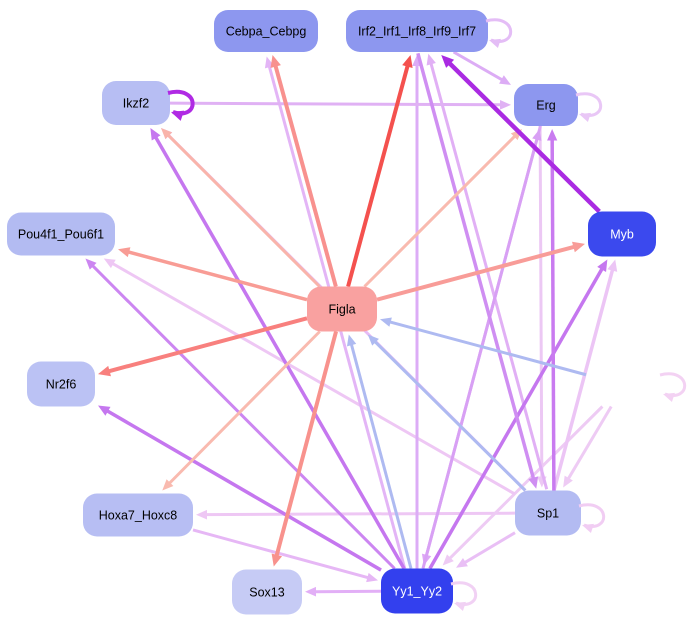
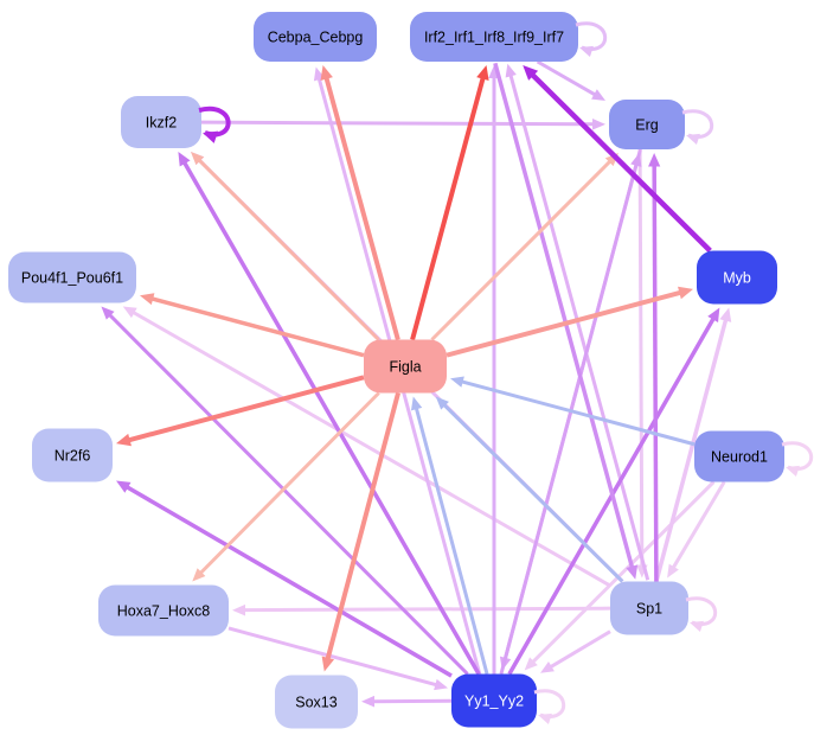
  Cebpa_Cebpg
  Irf2_Irf1_Irf8_Irf9_Irf7
  Ikzf2
  Erg
  Pou4f1_Pou6f1
  Myb
  Figla
  Nr2f6
+ Neurod1
  Hoxa7_Hoxc8
  Sp1
  Sox13
  Yy1_Yy2
